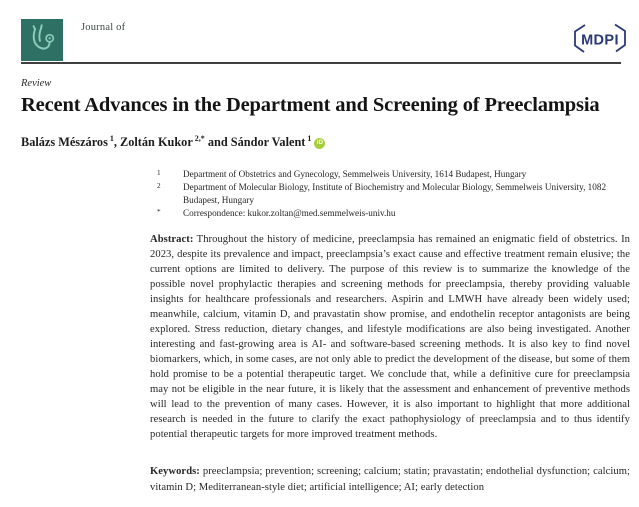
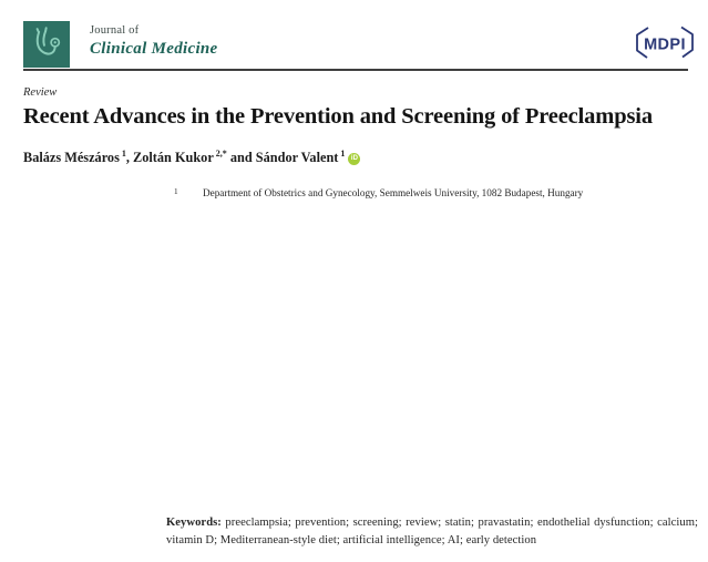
  Journal of
+ Clinical Medicine
  MDPI
  Review
- Recent Advances in the Department and Screening of Preeclampsia
+ Recent Advances in the Prevention and Screening of Preeclampsia
  Balázs Mészáros 1, Zoltán Kukor 2,* and Sándor Valent 1
  1
- Department of Obstetrics and Gynecology, Semmelweis University, 1614 Budapest, Hungary
+ Department of Obstetrics and Gynecology, Semmelweis University, 1082 Budapest, Hungary
- 2
- Department of Molecular Biology, Institute of Biochemistry and Molecular Biology, Semmelweis University, 1082 Budapest, Hungary
- *
- Correspondence: kukor.zoltan@med.semmelweis-univ.hu
- Abstract: Throughout the history of medicine, preeclampsia has remained an enigmatic field of obstetrics. In 2023, despite its prevalence and impact, preeclampsia’s exact cause and effective treatment remain elusive; the current options are limited to delivery. The purpose of this review is to summarize the knowledge of the possible novel prophylactic therapies and screening methods for preeclampsia, thereby providing valuable insights for healthcare professionals and researchers. Aspirin and LMWH have already been widely used; meanwhile, calcium, vitamin D, and pravastatin show promise, and endothelin receptor antagonists are being explored. Stress reduction, dietary changes, and lifestyle modifications are also being investigated. Another interesting and fast-growing area is AI- and software-based screening methods. It is also key to find novel biomarkers, which, in some cases, are not only able to predict the development of the disease, but some of them hold promise to be a potential therapeutic target. We conclude that, while a definitive cure for preeclampsia may not be eligible in the near future, it is likely that the assessment and enhancement of preventive methods will lead to the prevention of many cases. However, it is also important to highlight that more additional research is needed in the future to clarify the exact pathophysiology of preeclampsia and to thus identify potential therapeutic targets for more improved treatment methods.
- Keywords: preeclampsia; prevention; screening; calcium; statin; pravastatin; endothelial dysfunction; calcium; vitamin D; Mediterranean-style diet; artificial intelligence; AI; early detection
+ Keywords: preeclampsia; prevention; screening; review; statin; pravastatin; endothelial dysfunction; calcium; vitamin D; Mediterranean-style diet; artificial intelligence; AI; early detection
